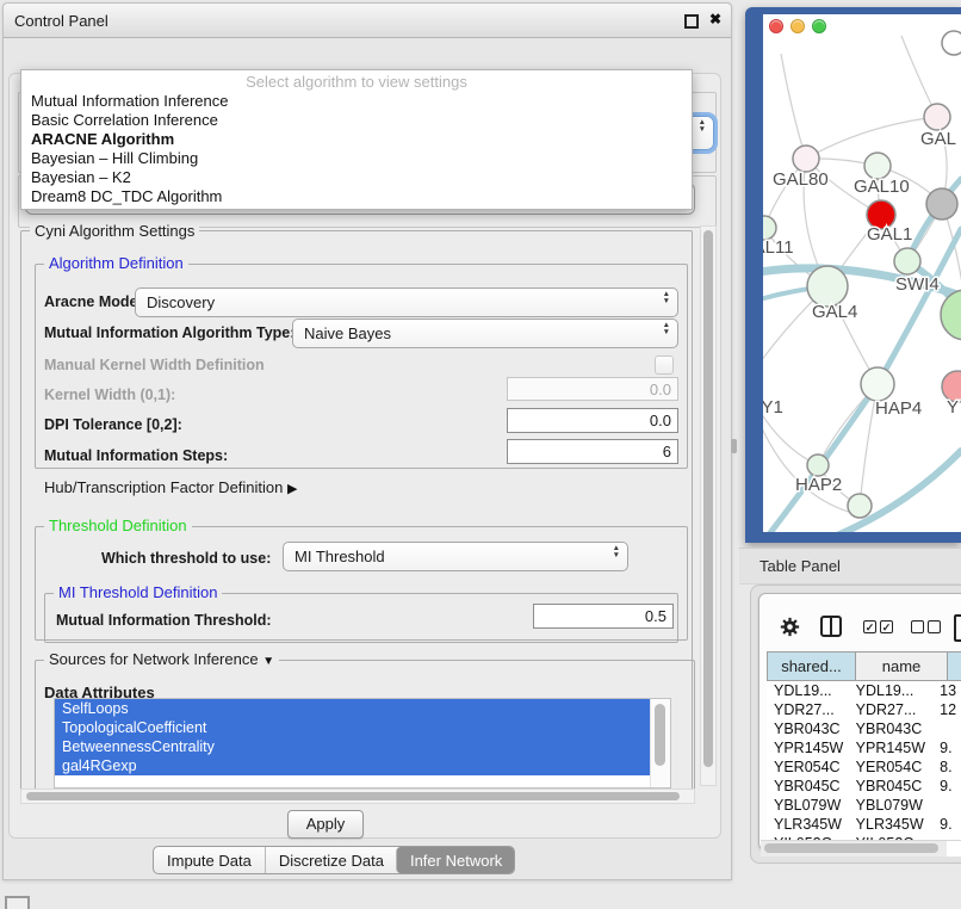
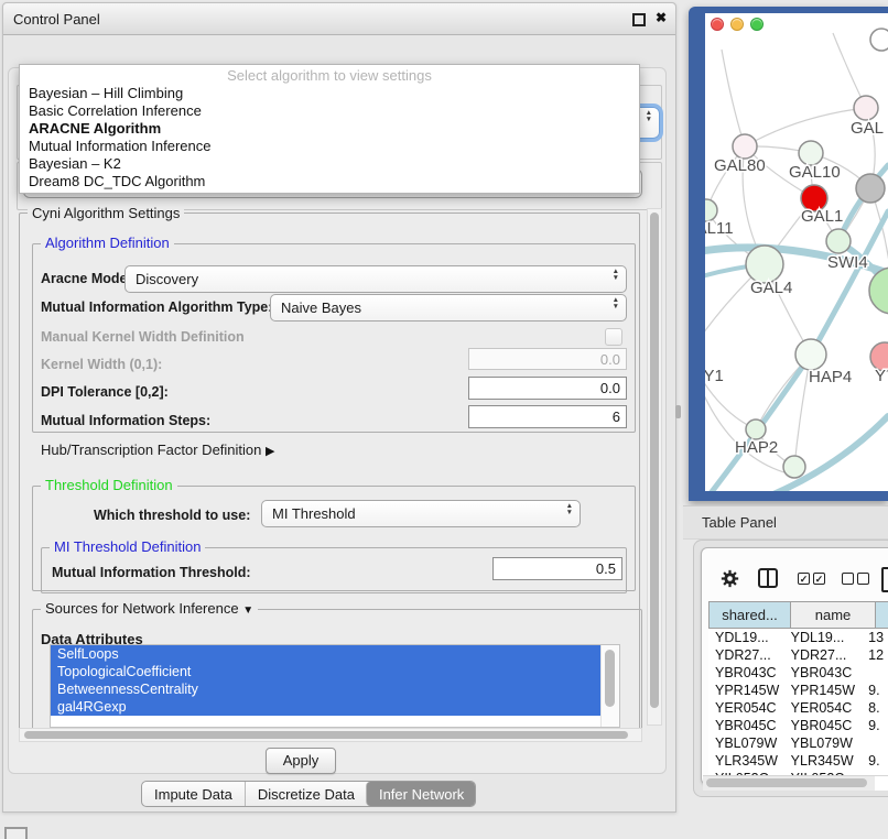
  Control Panel
  ✖
  Select algorithm to view settings
- Mutual Information Inference
+ Bayesian – Hill Climbing
  Basic Correlation Inference
  ARACNE Algorithm
- Bayesian – Hill Climbing
+ Mutual Information Inference
  Bayesian – K2
  Dream8 DC_TDC Algorithm
  Cyni Algorithm Settings
  Algorithm Definition
  Aracne Mod
  Discovery
  Mutual Information Algorithm Type
  Naive Bayes
  Manual Kernel Width Definition
  Kernel Width (0,1):
  0.0
  DPI Tolerance [0,2]:
  0.0
  Mutual Information Steps:
  6
  Hub/Transcription Factor Definition ▶
  Threshold Definition
  Which threshold to use:
  MI Threshold
  MI Threshold Definition
  Mutual Information Threshold:
  0.5
  Sources for Network Inference ▼
  Data Attributes
  SelfLoops
  TopologicalCoefficient
  BetweennessCentrality
  gal4RGexp
  Apply
  Impute Data
  Discretize Data
  Infer Network
  GAL
  GAL80
  GAL10
  GAL1
  SWI4
  GAL4
  HAP4
  Y
  HAP2
  Table Panel
  ✓
  ✓
  shared...
  name
  YDL19...
  YDL19...
  13
  YDR27...
  YDR27...
  12
  YBR043C
  YBR043C
  YPR145W
  YPR145W
  9.
  YER054C
  YER054C
  8.
  YBR045C
  YBR045C
  9.
  YBL079W
  YBL079W
  YLR345W
  YLR345W
  9.
